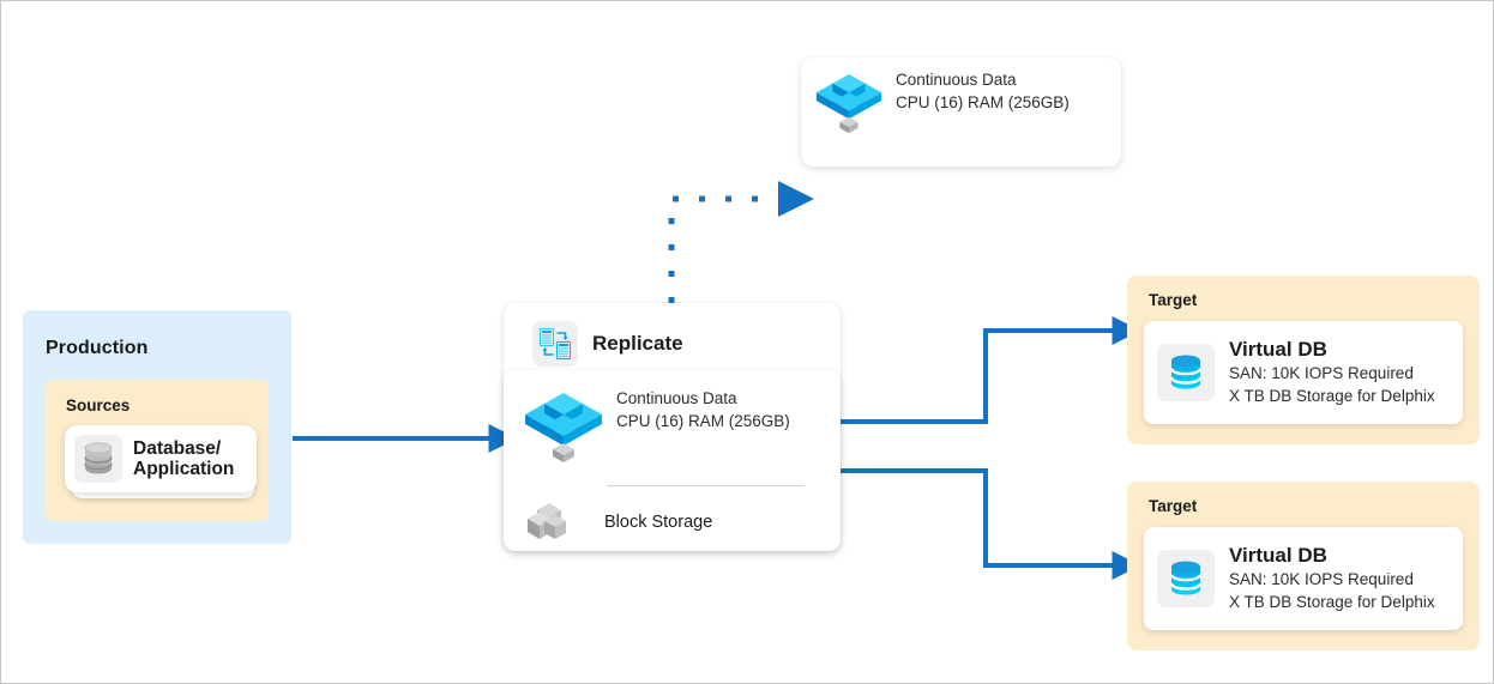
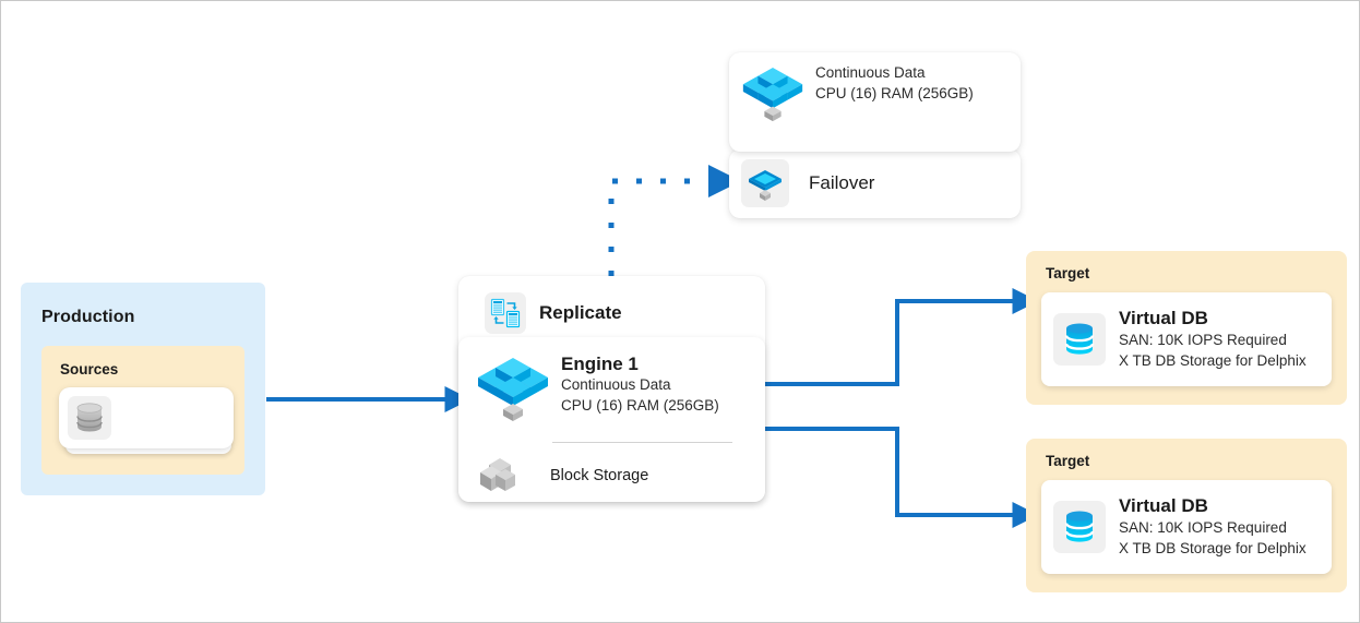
  Production
  Sources
- Database/
- Application
  Replicate
+ Engine 1
  Continuous Data
  CPU (16) RAM (256GB)
  Block Storage
+ Failover
  Continuous Data
  CPU (16) RAM (256GB)
  Target
  Virtual DB
  SAN: 10K IOPS Required
  X TB DB Storage for Delphix
  Target
  Virtual DB
  SAN: 10K IOPS Required
  X TB DB Storage for Delphix
